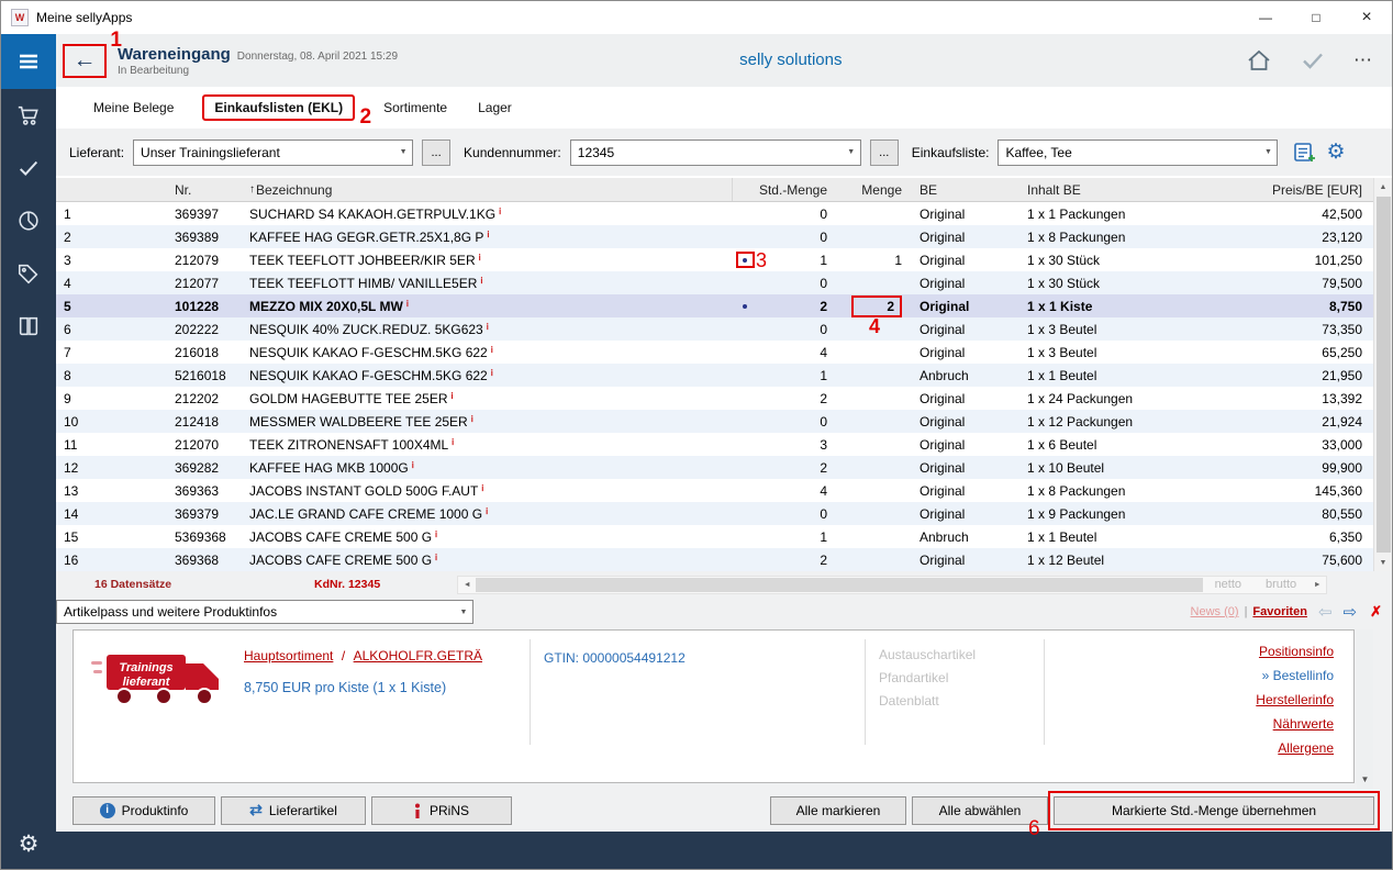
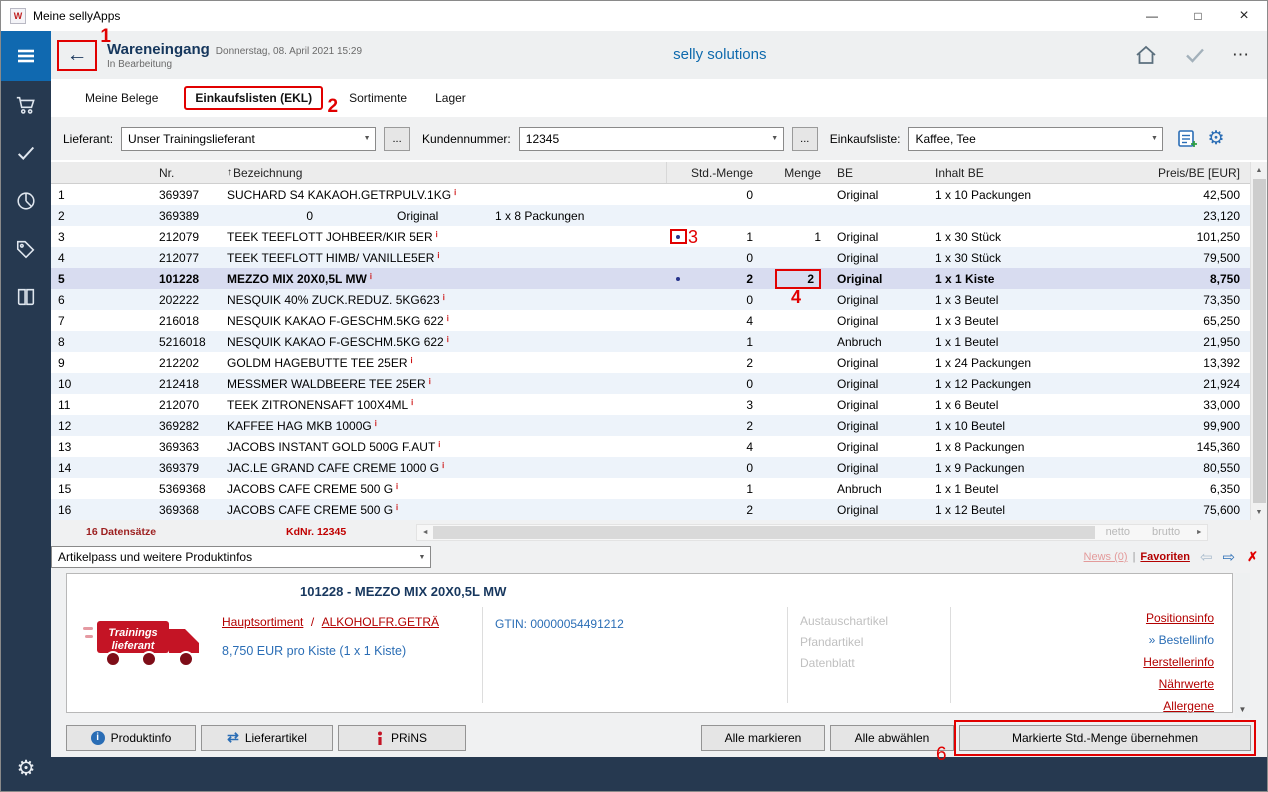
  W
  Meine sellyApps
  —
  □
  ×
  ⚙
  ←
  1
  Wareneingang
  Donnerstag, 08. April 2021 15:29
  In Bearbeitung
  selly solutions
  ⋯
  Meine Belege
  Einkaufslisten (EKL)
  2
  Sortimente
  Lager
  Lieferant:
  Unser Trainingslieferant
  ...
  Kundennummer:
  12345
  ...
  Einkaufsliste:
  Kaffee, Tee
  ⚙
  Nr.
  ↑
  Bezeichnung
  Std.-Menge
  Menge
  BE
  Inhalt BE
  Preis/BE [EUR]
  1
  369397
  SUCHARD S4 KAKAOH.GETRPULV.1KG ℹ
  0
  Original
- 1 x 1 Packungen
+ 1 x 10 Packungen
  42,500
  2
  369389
- KAFFEE HAG GEGR.GETR.25X1,8G P ℹ
  0
  Original
  1 x 8 Packungen
  23,120
  3
  212079
  TEEK TEEFLOTT JOHBEER/KIR 5ER ℹ
  3
  1
  1
  Original
  1 x 30 Stück
  101,250
  4
  212077
  TEEK TEEFLOTT HIMB/ VANILLE5ER ℹ
  0
  Original
  1 x 30 Stück
  79,500
  5
  101228
  MEZZO MIX 20X0,5L MW ℹ
  2
  2
  4
  Original
  1 x 1 Kiste
  8,750
  6
  202222
  NESQUIK 40% ZUCK.REDUZ. 5KG623 ℹ
  0
  Original
  1 x 3 Beutel
  73,350
  7
  216018
  NESQUIK KAKAO F-GESCHM.5KG 622 ℹ
  4
  Original
  1 x 3 Beutel
  65,250
  8
  5216018
  NESQUIK KAKAO F-GESCHM.5KG 622 ℹ
  1
  Anbruch
  1 x 1 Beutel
  21,950
  9
  212202
  GOLDM HAGEBUTTE TEE 25ER ℹ
  2
  Original
  1 x 24 Packungen
  13,392
  10
  212418
  MESSMER WALDBEERE TEE 25ER ℹ
  0
  Original
  1 x 12 Packungen
  21,924
  11
  212070
  TEEK ZITRONENSAFT 100X4ML ℹ
  3
  Original
  1 x 6 Beutel
  33,000
  12
  369282
  KAFFEE HAG MKB 1000G ℹ
  2
  Original
  1 x 10 Beutel
  99,900
  13
  369363
  JACOBS INSTANT GOLD 500G F.AUT ℹ
  4
  Original
  1 x 8 Packungen
  145,360
  14
  369379
  JAC.LE GRAND CAFE CREME 1000 G ℹ
  0
  Original
  1 x 9 Packungen
  80,550
  15
  5369368
  JACOBS CAFE CREME 500 G ℹ
  1
  Anbruch
  1 x 1 Beutel
  6,350
  16
  369368
  JACOBS CAFE CREME 500 G ℹ
  2
  Original
  1 x 12 Beutel
  75,600
  16 Datensätze
  KdNr. 12345
  netto
  brutto
  Artikelpass und weitere Produktinfos
  News (0)
  |
  Favoriten
  ⇦
  ⇨
  ✗
+ 101228 - MEZZO MIX 20X0,5L MW
  Trainings
  lieferant
  Hauptsortiment / ALKOHOLFR.GETRÄ
  8,750 EUR pro Kiste (1 x 1 Kiste)
  GTIN: 00000054491212
  Austauschartikel
  Pfandartikel
  Datenblatt
  Positionsinfo
  » Bestellinfo
  Herstellerinfo
  Nährwerte
  Allergene
  ▼
  Produktinfo
  ⇄
  Lieferartikel
  PRiNS
  Alle markieren
  Alle abwählen
  Markierte Std.-Menge übernehmen
  6
